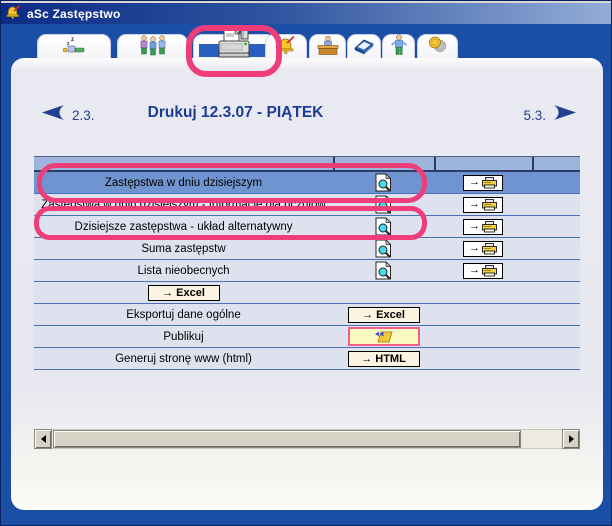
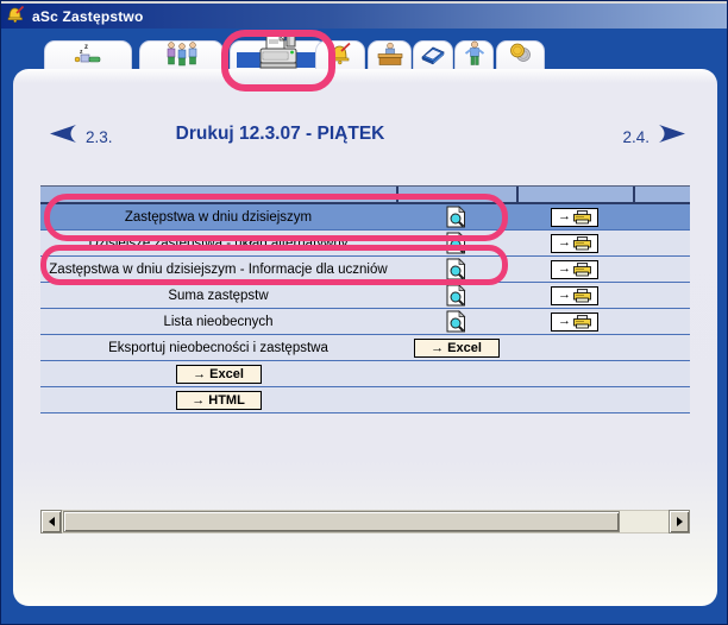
  aSc Zastępstwo
  2.3.
  Drukuj 12.3.07 - PIĄTEK
- 5.3.
+ 2.4.
  Zastępstwa w dniu dzisiejszym
  →
- Zastępstwa w dniu dzisiejszym - Informacje dla uczniów
+ Dzisiejsze zastępstwa - układ alternatywny
  →
- Dzisiejsze zastępstwa - układ alternatywny
+ Zastępstwa w dniu dzisiejszym - Informacje dla uczniów
  →
  Suma zastępstw
  →
  Lista nieobecnych
  →
+ Eksportuj nieobecności i zastępstwa
  → Excel
- Eksportuj dane ogólne
  → Excel
- Publikuj
- Generuj stronę www (html)
  → HTML
